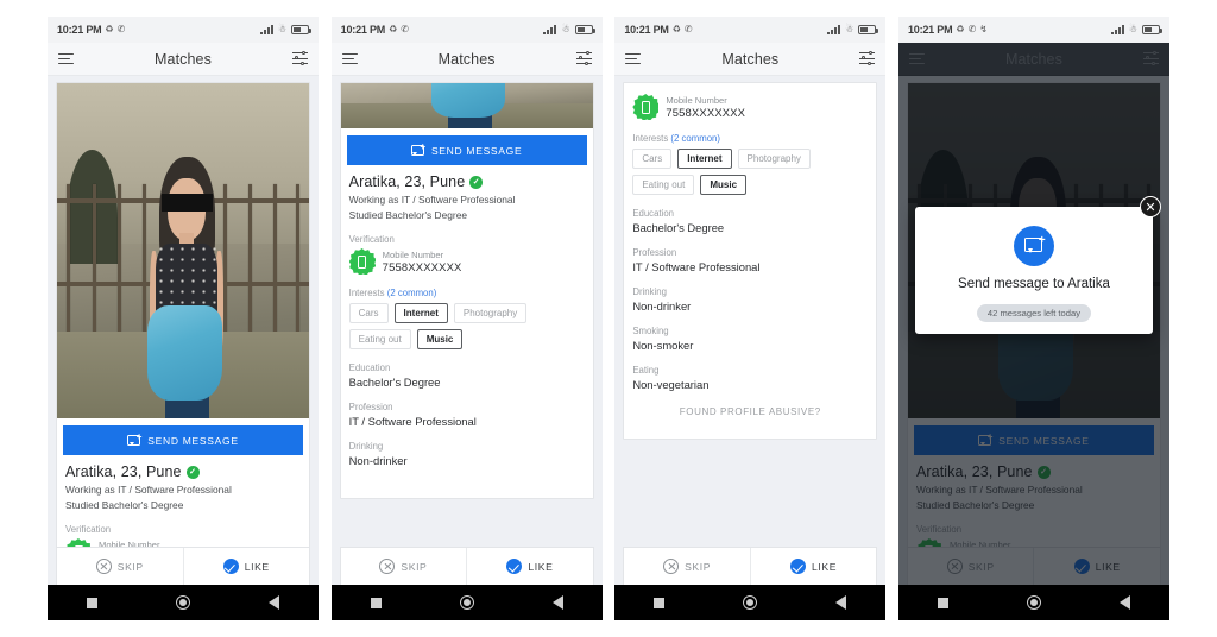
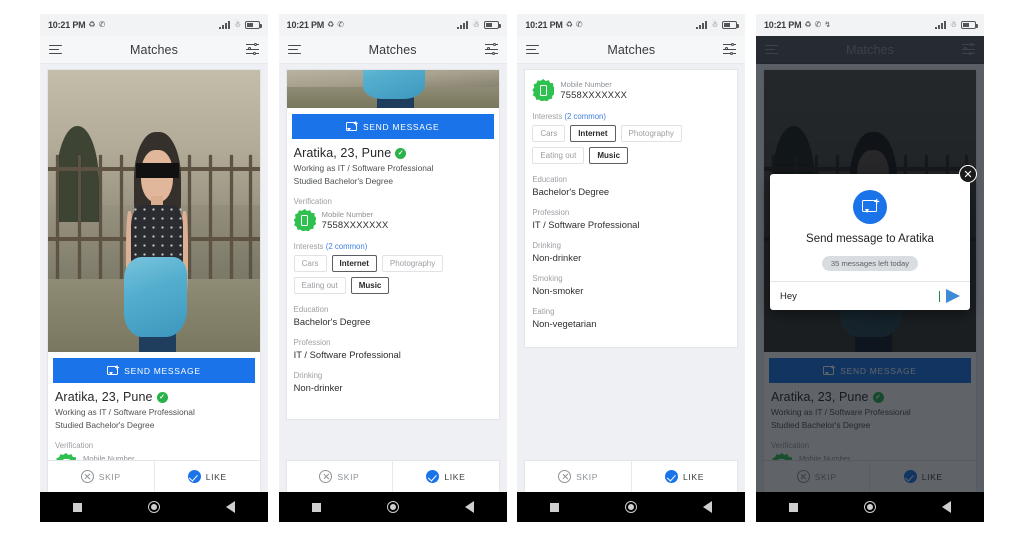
  10:21 PM
  ♻
  ✆
  ☃
  Matches
  +
  SEND MESSAGE
  Aratika, 23, Pune
  Working as IT / Software Professional
  Studied Bachelor's Degree
  Verification
  Mobile Number
  SKIP
  LIKE
  10:21 PM
  ♻
  ✆
  ☃
  Matches
  +
  SEND MESSAGE
  Aratika, 23, Pune
  Working as IT / Software Professional
  Studied Bachelor's Degree
  Verification
  Mobile Number
  7558XXXXXXX
  Interests (2 common)
  Cars
  Internet
  Photography
  Eating out
  Music
  Education
  Bachelor's Degree
  Profession
  IT / Software Professional
  Drinking
  Non-drinker
  SKIP
  LIKE
  10:21 PM
  ♻
  ✆
  ☃
  Matches
  Mobile Number
  7558XXXXXXX
  Interests (2 common)
  Cars
  Internet
  Photography
  Eating out
  Music
  Education
  Bachelor's Degree
  Profession
  IT / Software Professional
  Drinking
  Non-drinker
  Smoking
  Non-smoker
  Eating
  Non-vegetarian
- FOUND PROFILE ABUSIVE?
  SKIP
  LIKE
  10:21 PM
  ♻
  ✆
  ↯
  ☃
  +
  SEND MESSAGE
  Aratika, 23, Pune
  Working as IT / Software Professional
  Studied Bachelor's Degree
  Verification
  Mobile Number
  SKIP
  LIKE
  ✕
  +
  Send message to Aratika
- 42 messages left today
+ 35 messages left today
+ Hey
